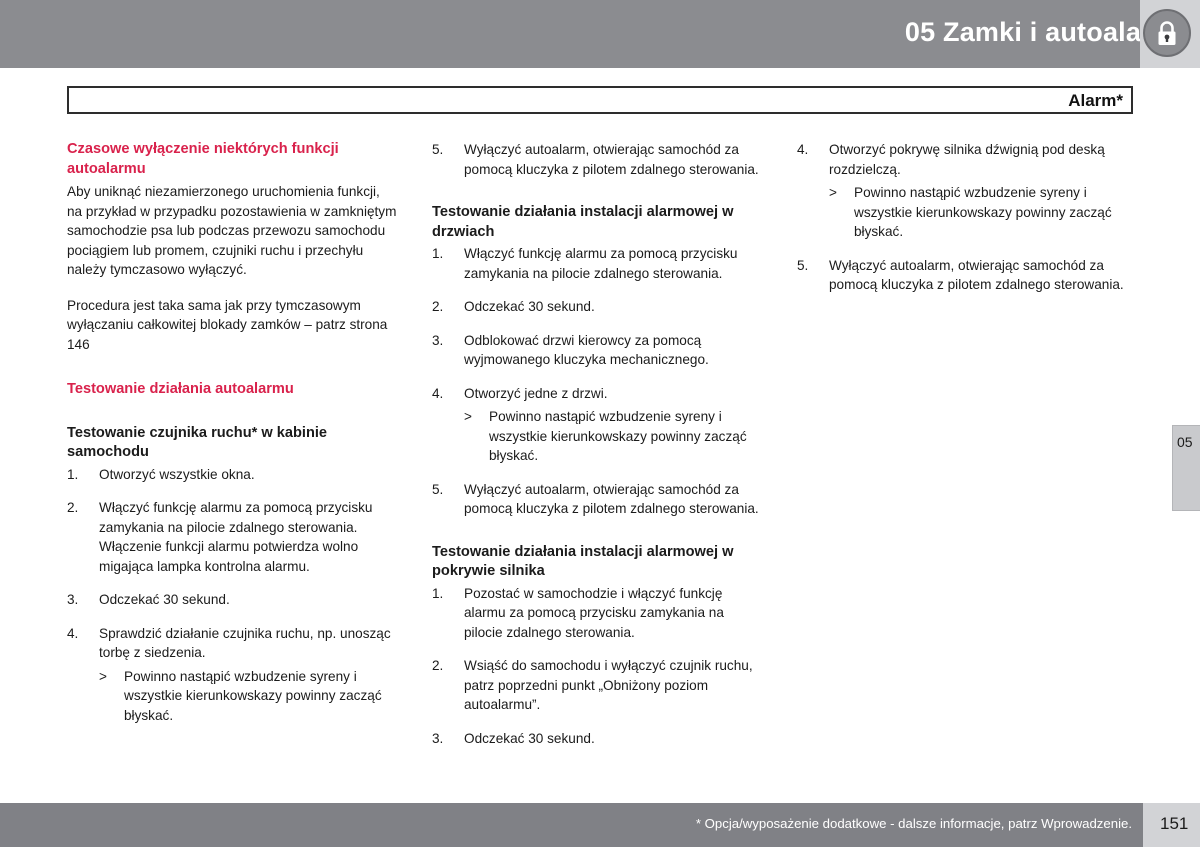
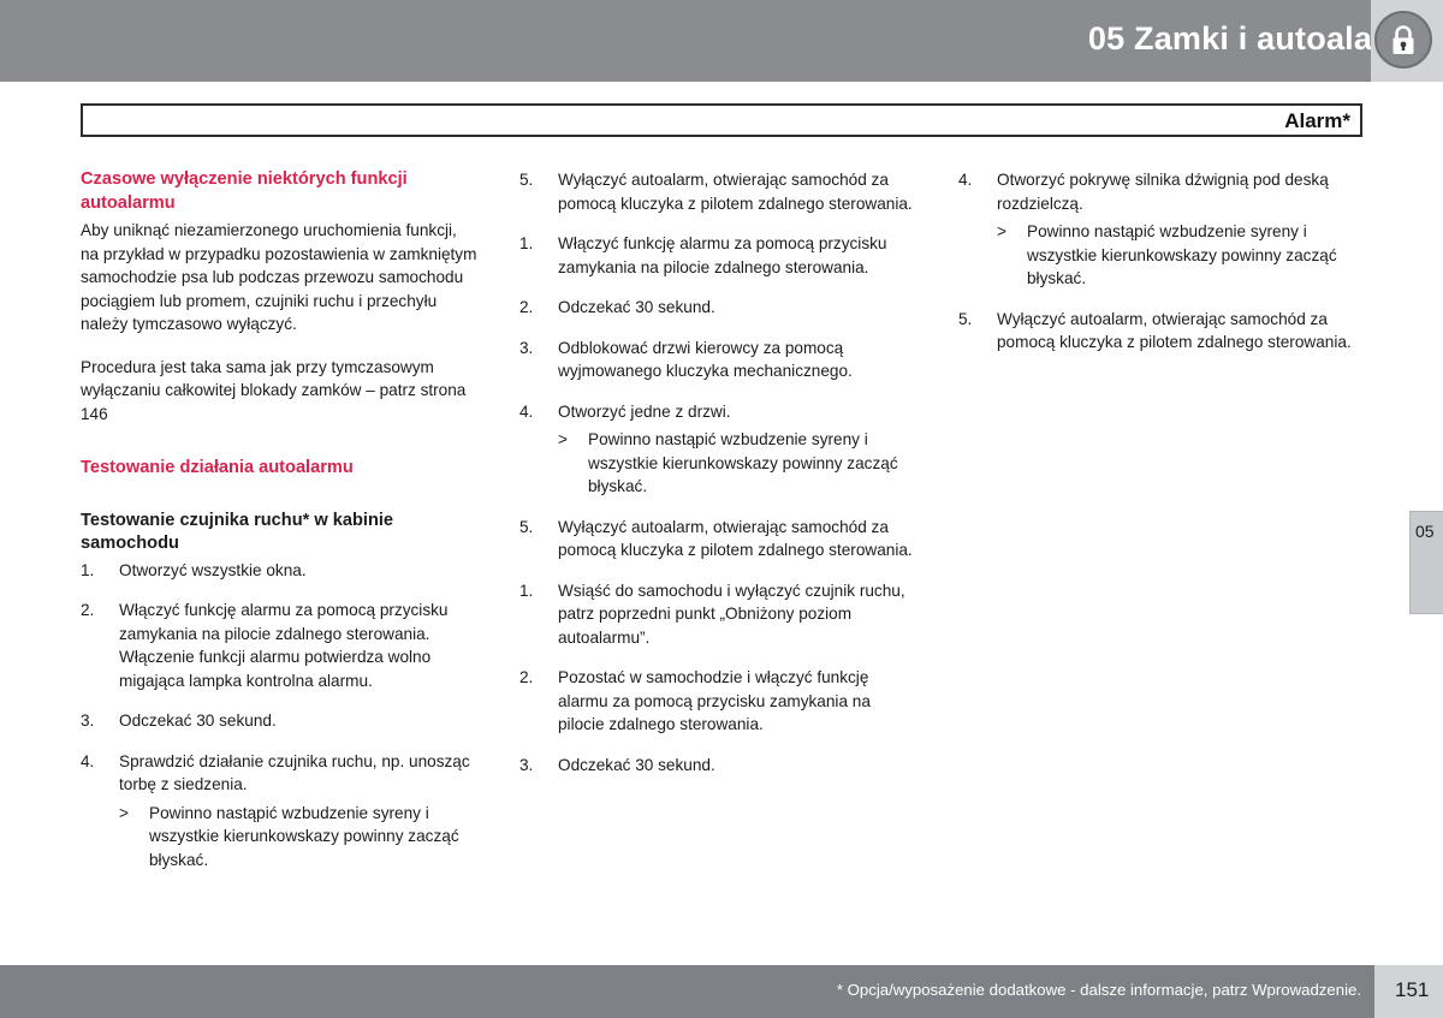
  05 Zamki i autoala
  Alarm*
  Czasowe wyłączenie niektórych funkcji autoalarmu
  Aby uniknąć niezamierzonego uruchomienia funkcji, na przykład w przypadku pozostawienia w zamkniętym samochodzie psa lub podczas przewozu samochodu pociągiem lub promem, czujniki ruchu i przechyłu należy tymczasowo wyłączyć.
  Procedura jest taka sama jak przy tymczasowym wyłączaniu całkowitej blokady zamków – patrz strona 146
  Testowanie działania autoalarmu
  Testowanie czujnika ruchu* w kabinie samochodu
  1.
  Otworzyć wszystkie okna.
  2.
  Włączyć funkcję alarmu za pomocą przycisku zamykania na pilocie zdalnego sterowania. Włączenie funkcji alarmu potwierdza wolno migająca lampka kontrolna alarmu.
  3.
  Odczekać 30 sekund.
  4.
  Sprawdzić działanie czujnika ruchu, np. unosząc torbę z siedzenia.
  >
  Powinno nastąpić wzbudzenie syreny i wszystkie kierunkowskazy powinny zacząć błyskać.
  5.
  Wyłączyć autoalarm, otwierając samochód za pomocą kluczyka z pilotem zdalnego sterowania.
- Testowanie działania instalacji alarmowej w drzwiach
  1.
  Włączyć funkcję alarmu za pomocą przycisku zamykania na pilocie zdalnego sterowania.
  2.
  Odczekać 30 sekund.
  3.
  Odblokować drzwi kierowcy za pomocą wyjmowanego kluczyka mechanicznego.
  4.
  Otworzyć jedne z drzwi.
  >
  Powinno nastąpić wzbudzenie syreny i wszystkie kierunkowskazy powinny zacząć błyskać.
  5.
  Wyłączyć autoalarm, otwierając samochód za pomocą kluczyka z pilotem zdalnego sterowania.
- Testowanie działania instalacji alarmowej w pokrywie silnika
  1.
- Pozostać w samochodzie i włączyć funkcję alarmu za pomocą przycisku zamykania na pilocie zdalnego sterowania.
+ Wsiąść do samochodu i wyłączyć czujnik ruchu, patrz poprzedni punkt „Obniżony poziom autoalarmu”.
  2.
- Wsiąść do samochodu i wyłączyć czujnik ruchu, patrz poprzedni punkt „Obniżony poziom autoalarmu”.
+ Pozostać w samochodzie i włączyć funkcję alarmu za pomocą przycisku zamykania na pilocie zdalnego sterowania.
  3.
  Odczekać 30 sekund.
  4.
  Otworzyć pokrywę silnika dźwignią pod deską rozdzielczą.
  >
  Powinno nastąpić wzbudzenie syreny i wszystkie kierunkowskazy powinny zacząć błyskać.
  5.
  Wyłączyć autoalarm, otwierając samochód za pomocą kluczyka z pilotem zdalnego sterowania.
  05
  * Opcja/wyposażenie dodatkowe - dalsze informacje, patrz Wprowadzenie.
  151
